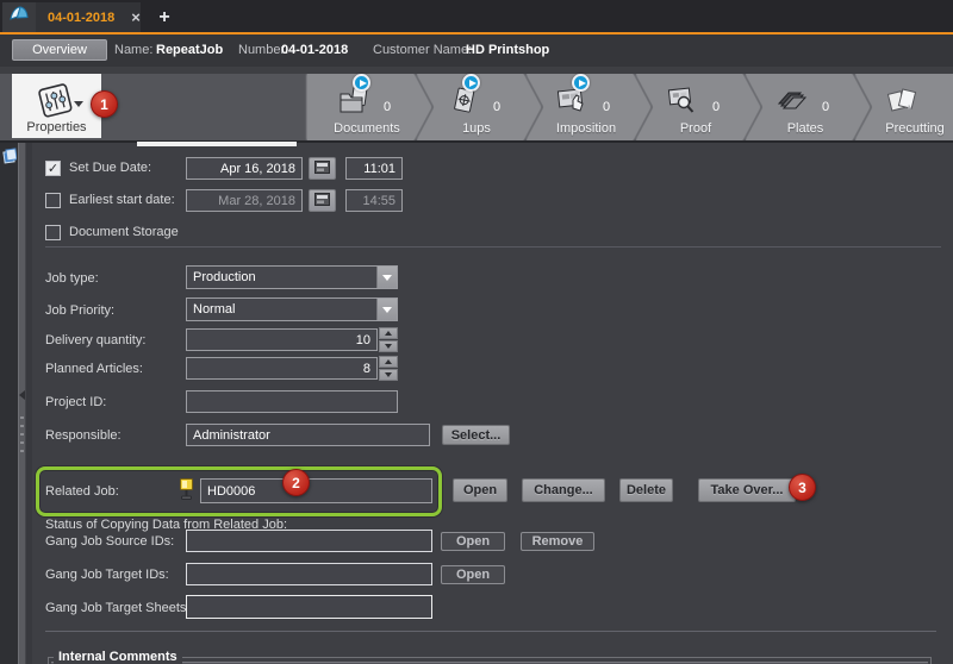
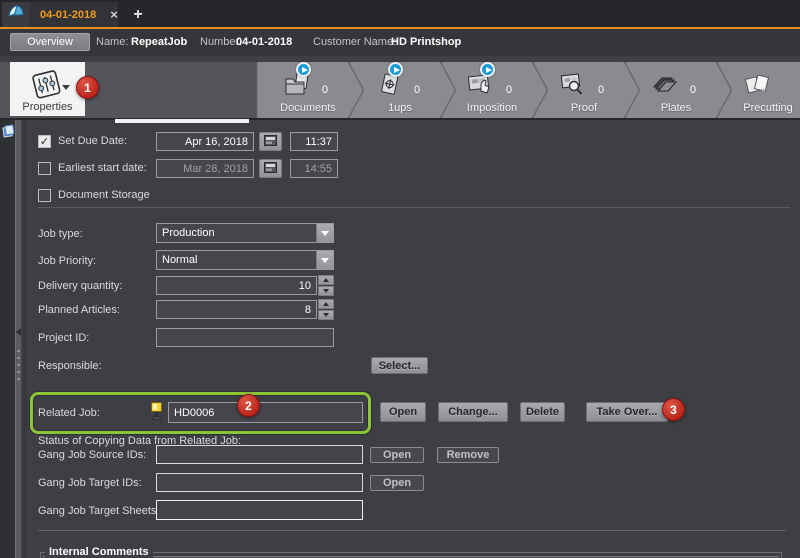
  04-01-2018
  ×
  +
  Overview
  Name:
  RepeatJob
  Number:
  04-01-2018
  Customer Name:
  HD Printshop
  0
  Documents
  0
  1ups
  0
  Imposition
  0
  Proof
  0
  Plates
  Precutting
  Properties
  1
  ✓
  Set Due Date:
  Apr 16, 2018
- 11:01
+ 11:37
  Earliest start date:
  Mar 28, 2018
  14:55
  Document Storage
  Job type:
  Production
  Job Priority:
  Normal
  Delivery quantity:
  10
  Planned Articles:
  8
  Project ID:
  Responsible:
- Administrator
  Select...
  Related Job:
  HD0006
  2
  Open
  Change...
  Delete
  Take Over...
  3
  Status of Copying Data from Related Job:
  Gang Job Source IDs:
  Open
  Remove
  Gang Job Target IDs:
  Open
  Gang Job Target Sheets
  Internal Comments
